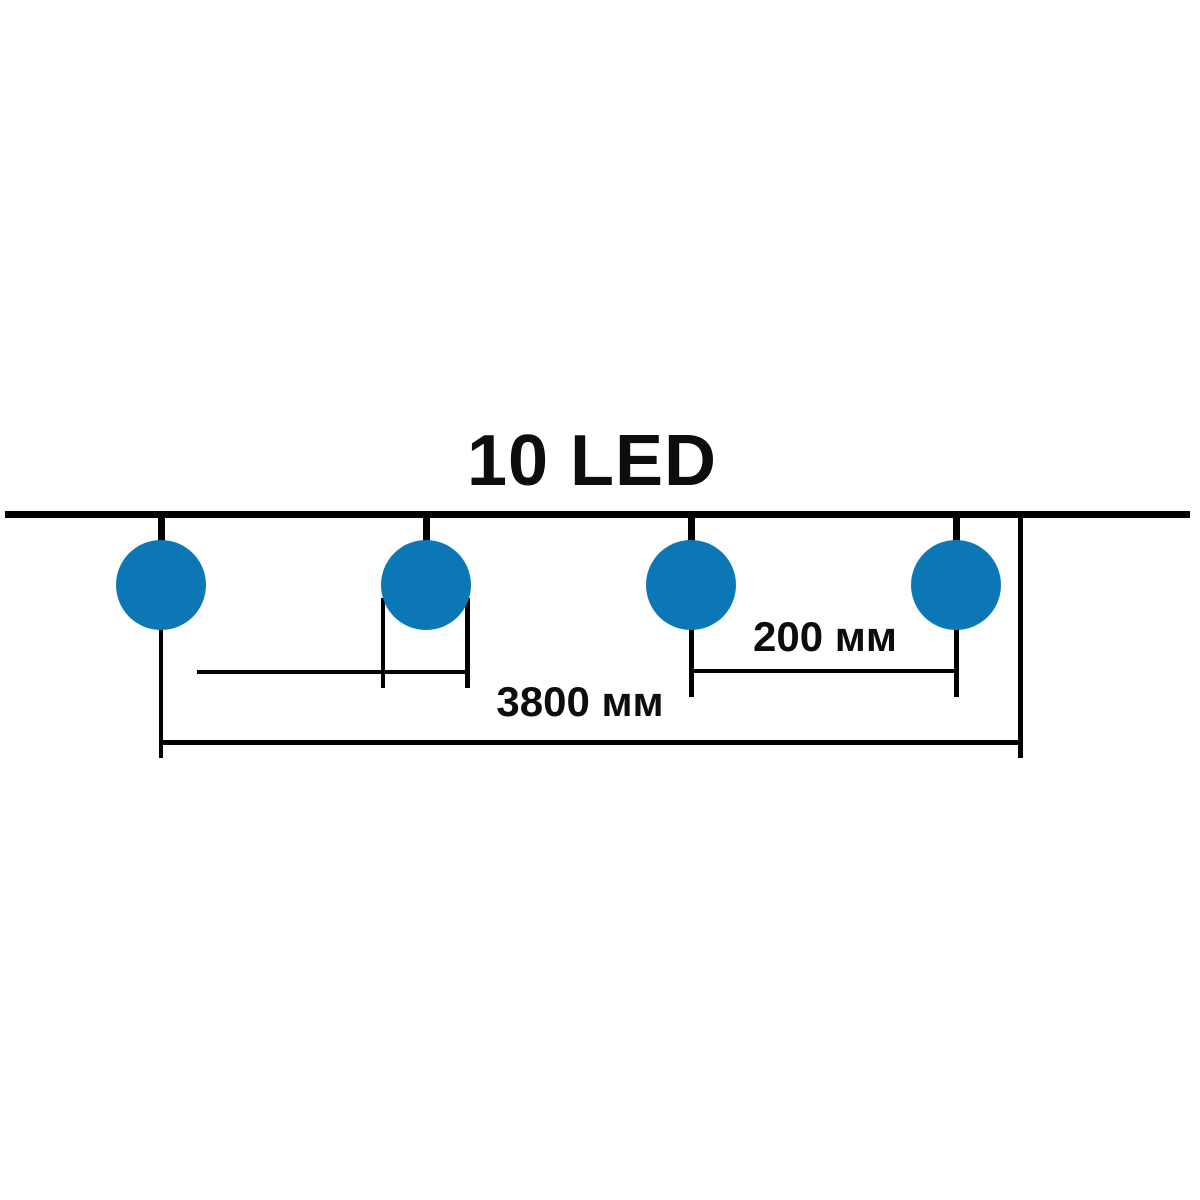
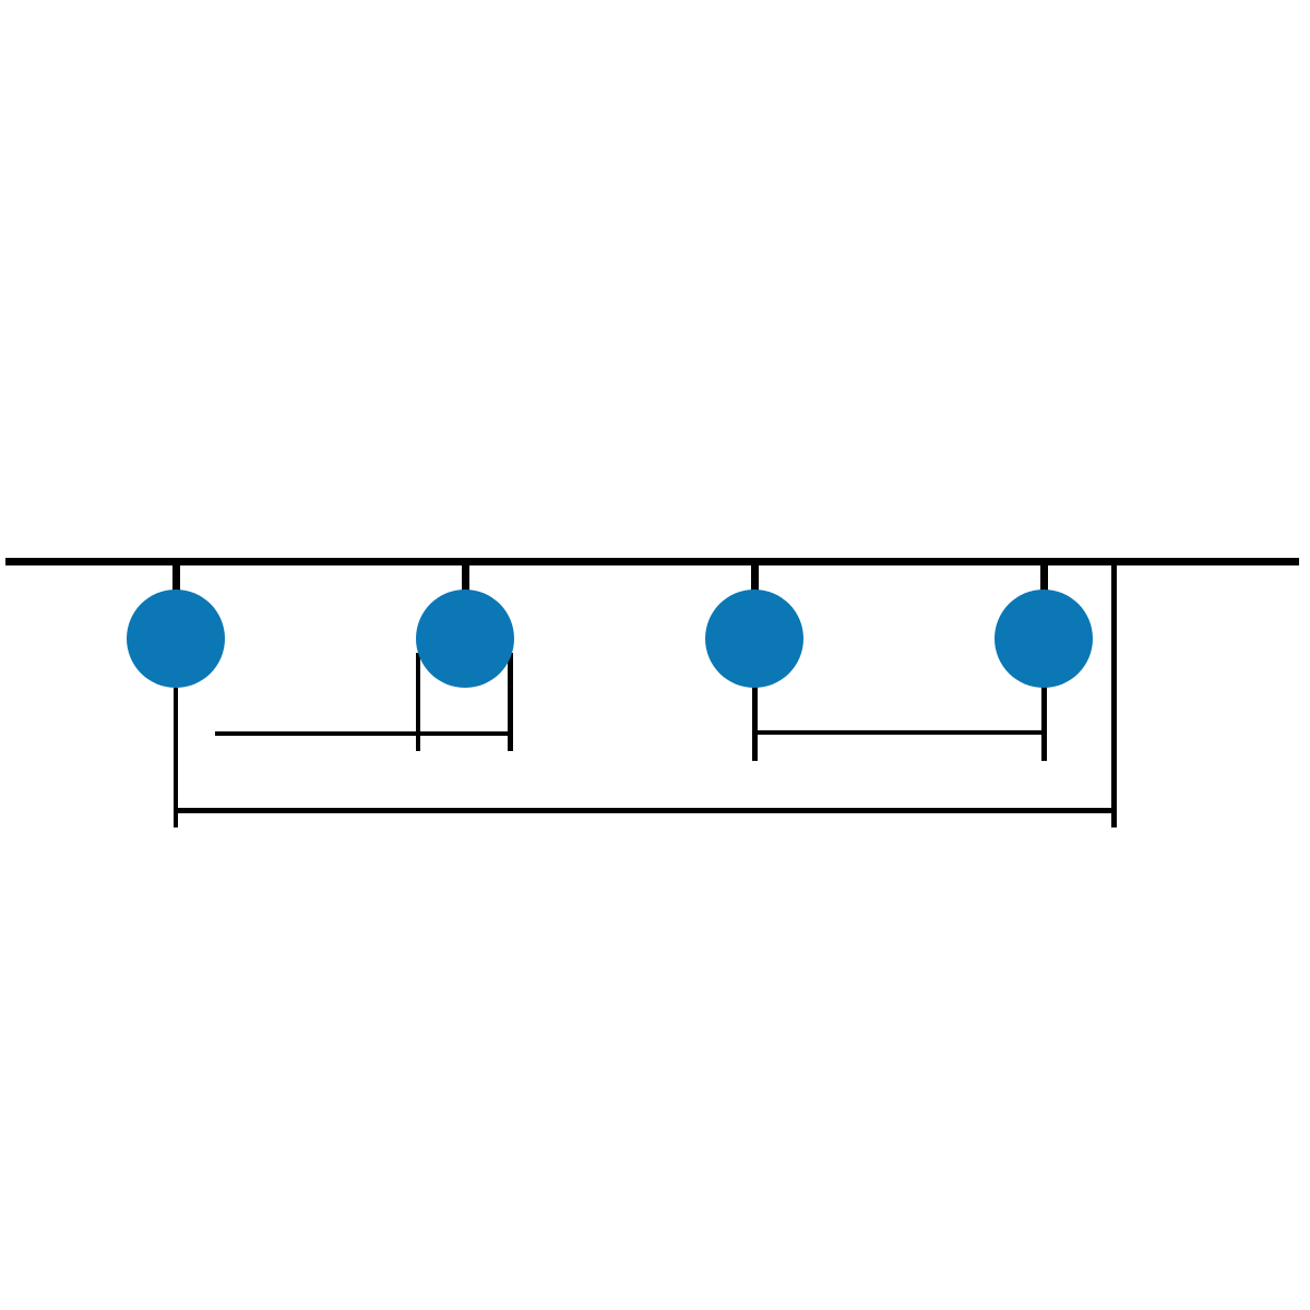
- 10 LED
- 200 мм
- 3800 мм
